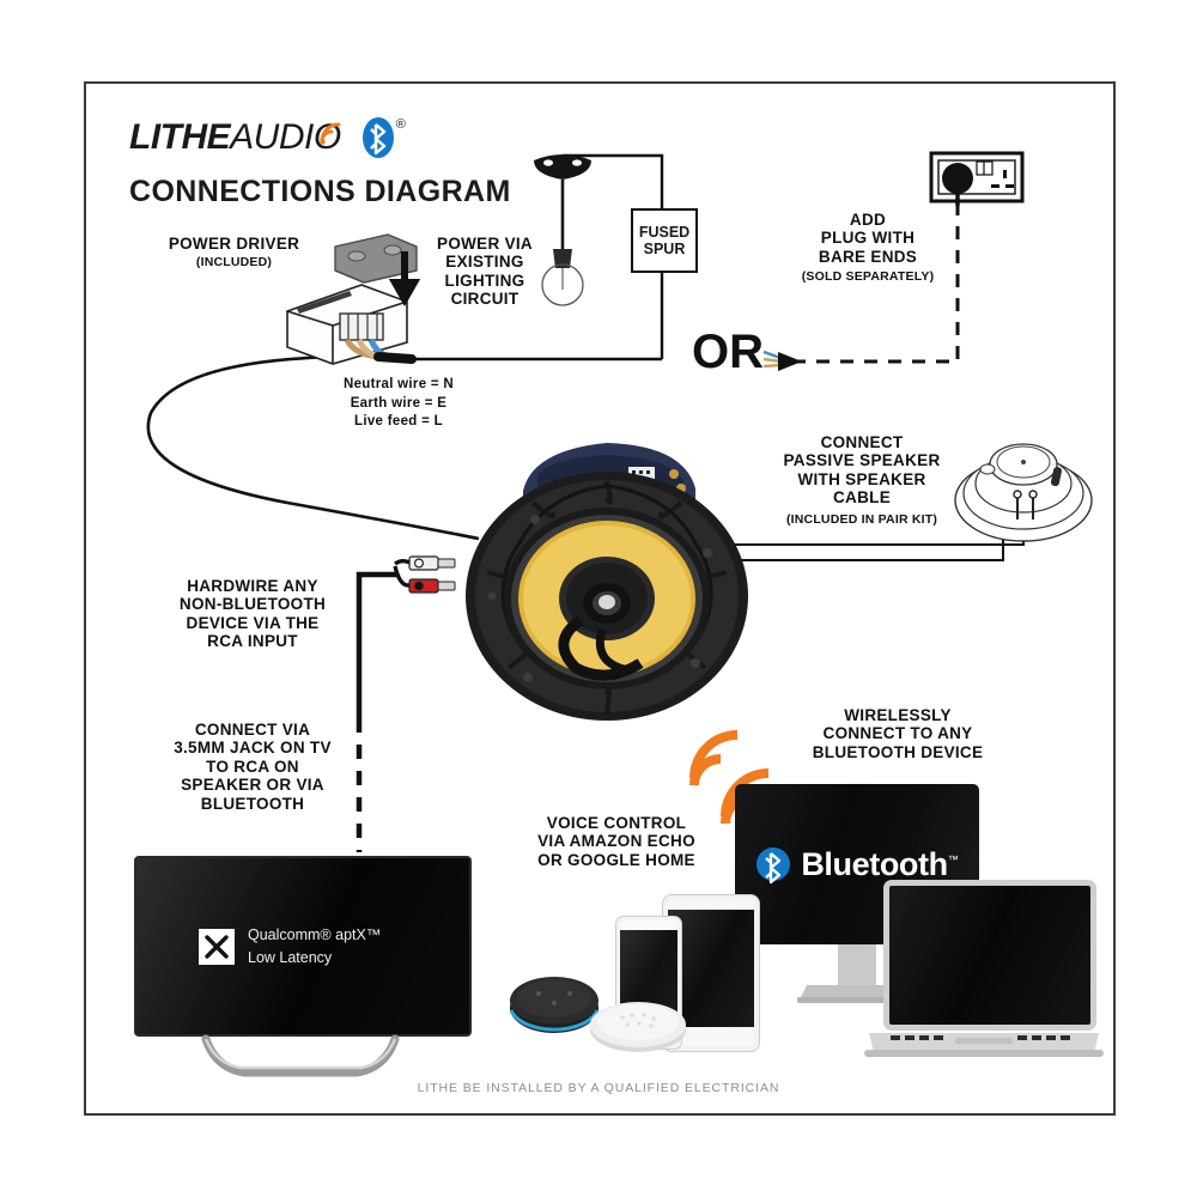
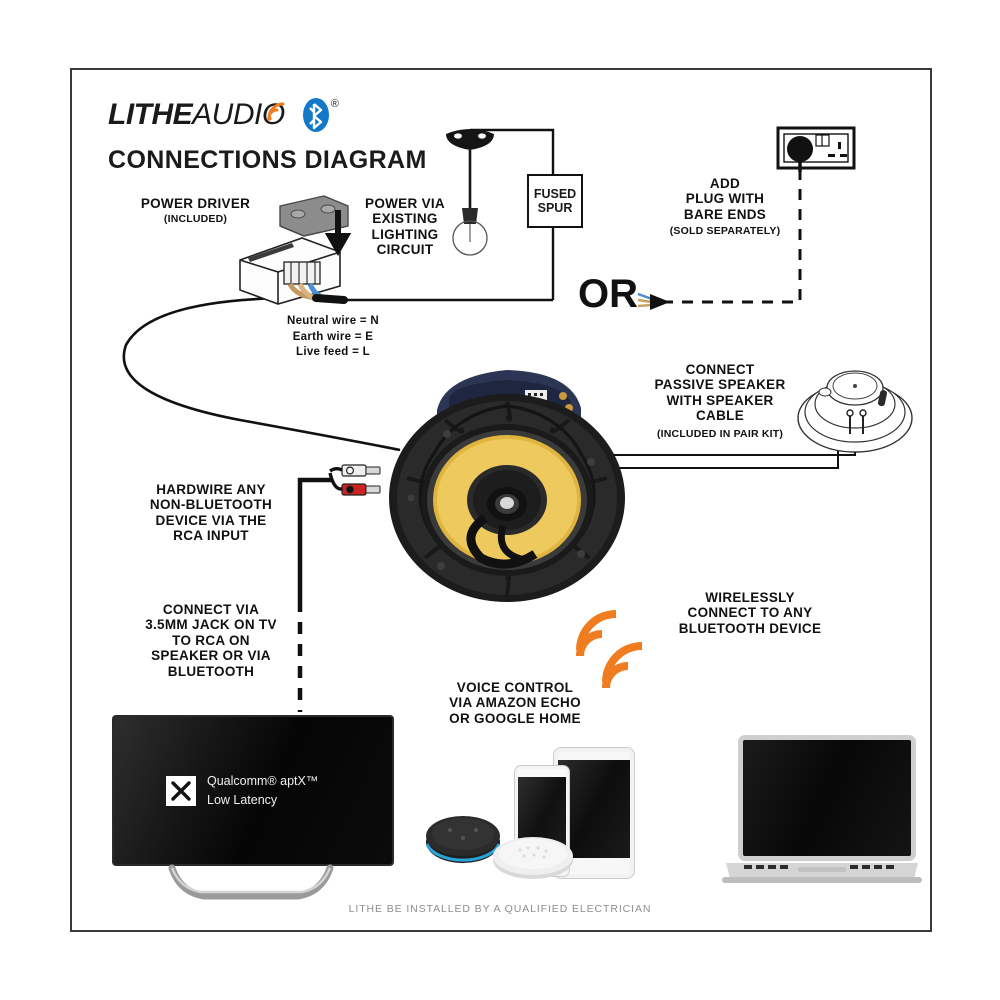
  LITHE
  AUDIO
  ®
  CONNECTIONS DIAGRAM
  POWER DRIVER
  (INCLUDED)
  Neutral wire = N
  Earth wire = E
  Live feed = L
  POWER VIA
  EXISTING
  LIGHTING
  CIRCUIT
  FUSED
  SPUR
  OR
  ADD
  PLUG WITH
  BARE ENDS
  (SOLD SEPARATELY)
  CONNECT
  PASSIVE SPEAKER
  WITH SPEAKER
  CABLE
  (INCLUDED IN PAIR KIT)
  HARDWIRE ANY
  NON-BLUETOOTH
  DEVICE VIA THE
  RCA INPUT
  CONNECT VIA
  3.5MM JACK ON TV
  TO RCA ON
  SPEAKER OR VIA
  BLUETOOTH
  WIRELESSLY
  CONNECT TO ANY
  BLUETOOTH DEVICE
  VOICE CONTROL
  VIA AMAZON ECHO
  OR GOOGLE HOME
  Qualcomm® aptX™
  Low Latency
- Bluetooth
- ™
  LITHE BE INSTALLED BY A QUALIFIED ELECTRICIAN
